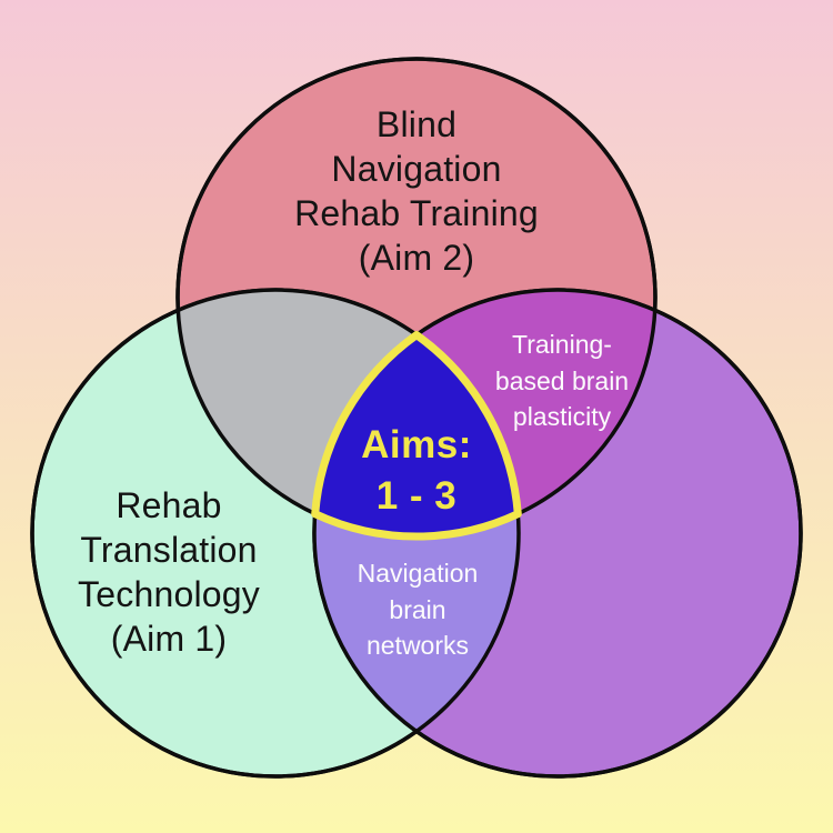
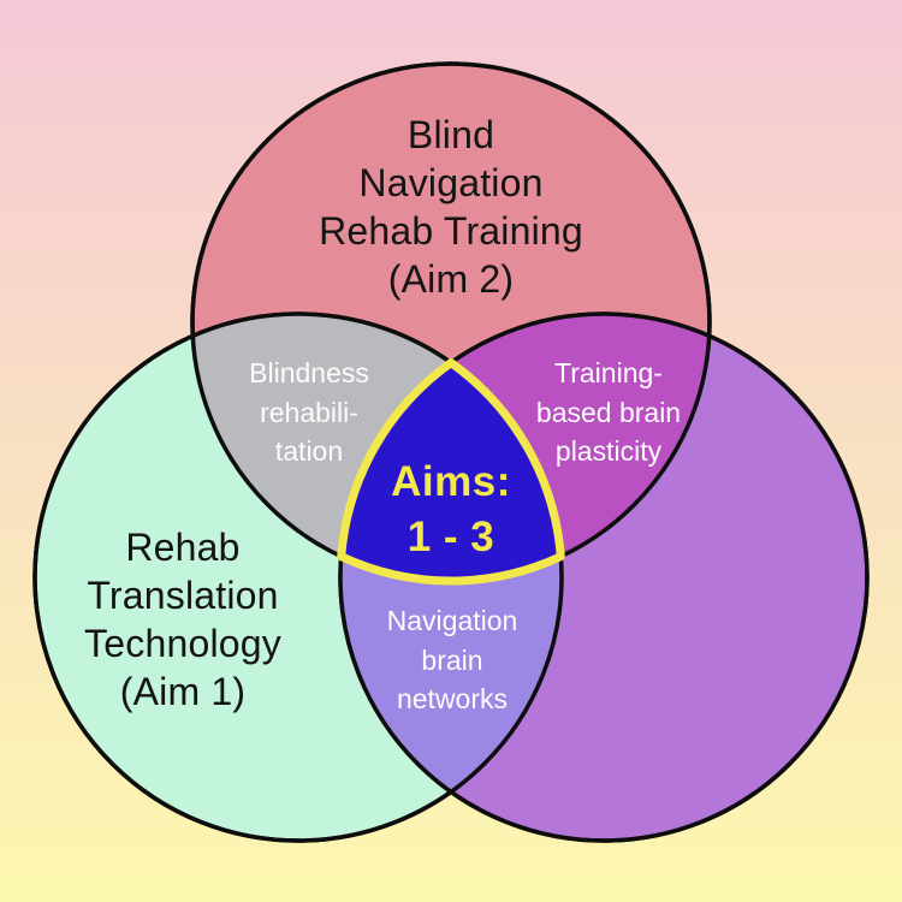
  Blind
  Navigation
  Rehab Training
  (Aim 2)
  Rehab
  Translation
  Technology
  (Aim 1)
+ Blindness
+ rehabili-
+ tation
  Training-
  based brain
  plasticity
  Navigation
  brain
  networks
  Aims:
  1 - 3
